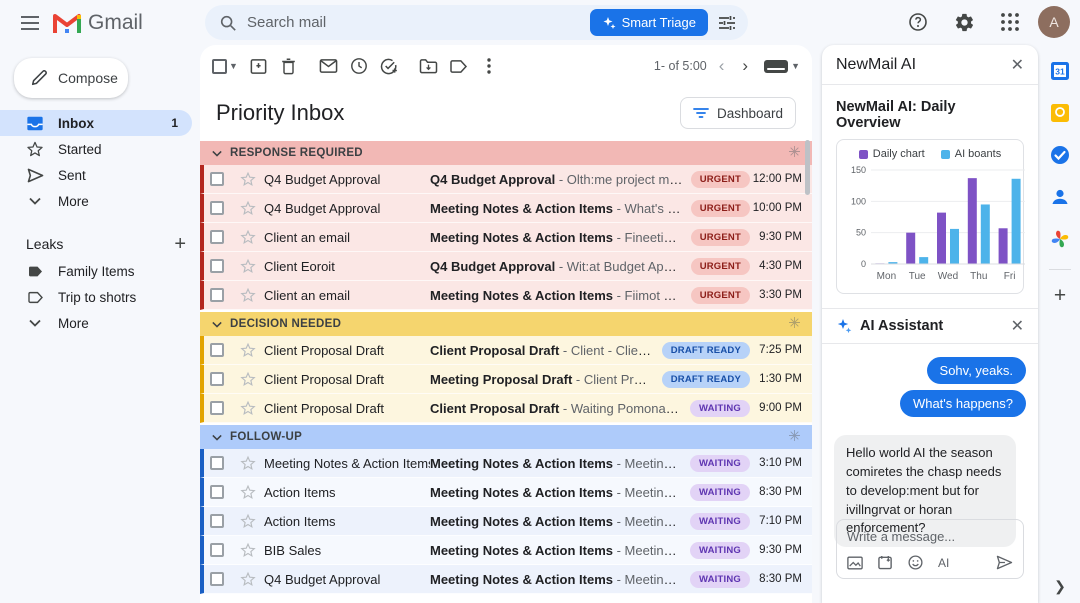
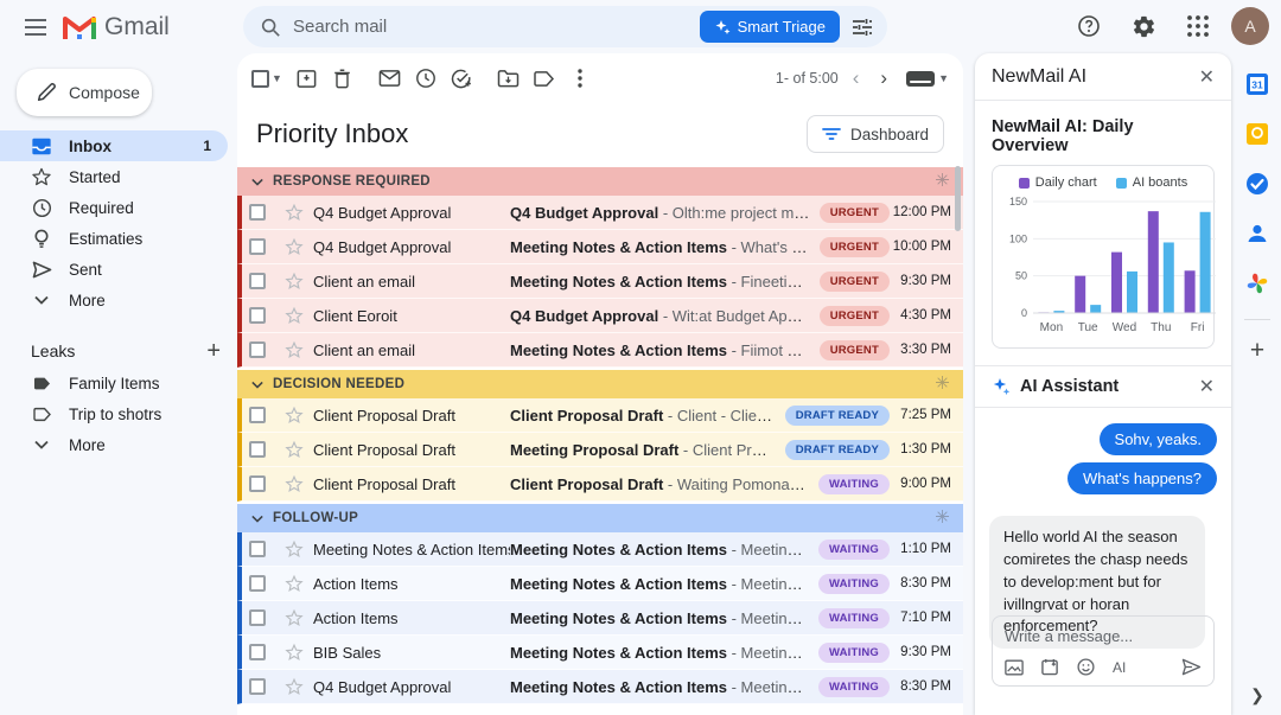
  Gmail
  Search mail
  Smart Triage
  A
  Compose
  Inbox
  1
  Started
+ Required
+ Estimaties
  Sent
  More
  Leaks
  +
  Family Items
  Trip to shotrs
  More
  ▼
  1- of 5:00
  ‹
  ›
  ▼
  Priority Inbox
  Dashboard
  RESPONSE REQUIRED
  Q4 Budget Approval
  Q4 Budget Approval - Olth:me project meeti
  URGENT
  12:00 PM
  Q4 Budget Approval
  Meeting Notes & Action Items - What's at B
  URGENT
  10:00 PM
  Client an email
  Meeting Notes & Action Items - Fineeting th
  URGENT
  9:30 PM
  Client Eoroit
  Q4 Budget Approval - Wit:at Budget Approv
  URGENT
  4:30 PM
  Client an email
  Meeting Notes & Action Items - Fiimot Brm
  URGENT
  3:30 PM
  DECISION NEEDED
  Client Proposal Draft
  Client Proposal Draft - Client - Client P
  DRAFT READY
  7:25 PM
  Client Proposal Draft
  Meeting Proposal Draft - Client Propos
  DRAFT READY
  1:30 PM
  Client Proposal Draft
  Client Proposal Draft - Waiting Pomona Pro
  WAITING
  9:00 PM
  FOLLOW-UP
  Meeting Notes & Action Item
  Meeting Notes & Action Items - Meeting No
  WAITING
- 3:10 PM
+ 1:10 PM
  Action Items
  Meeting Notes & Action Items - Meeting No
  WAITING
  8:30 PM
  Action Items
  Meeting Notes & Action Items - Meeting No
  WAITING
  7:10 PM
  BIB Sales
  Meeting Notes & Action Items - Meeting No
  WAITING
  9:30 PM
  Q4 Budget Approval
  Meeting Notes & Action Items - Meeting No
  WAITING
  8:30 PM
  NewMail AI
  ✕
  NewMail AI: Daily Overview
  Daily chart
  AI boants
  0
  50
  100
  150
  Mon
  Tue
  Wed
  Thu
  Fri
  AI Assistant
  ✕
  Sohv, yeaks.
  What's happens?
  Hello world AI the season comiretes the chasp needs to develop:ment but for ivillngrvat or horan enforcement?
  Write a message...
  AI
  31
  +
  ❯
